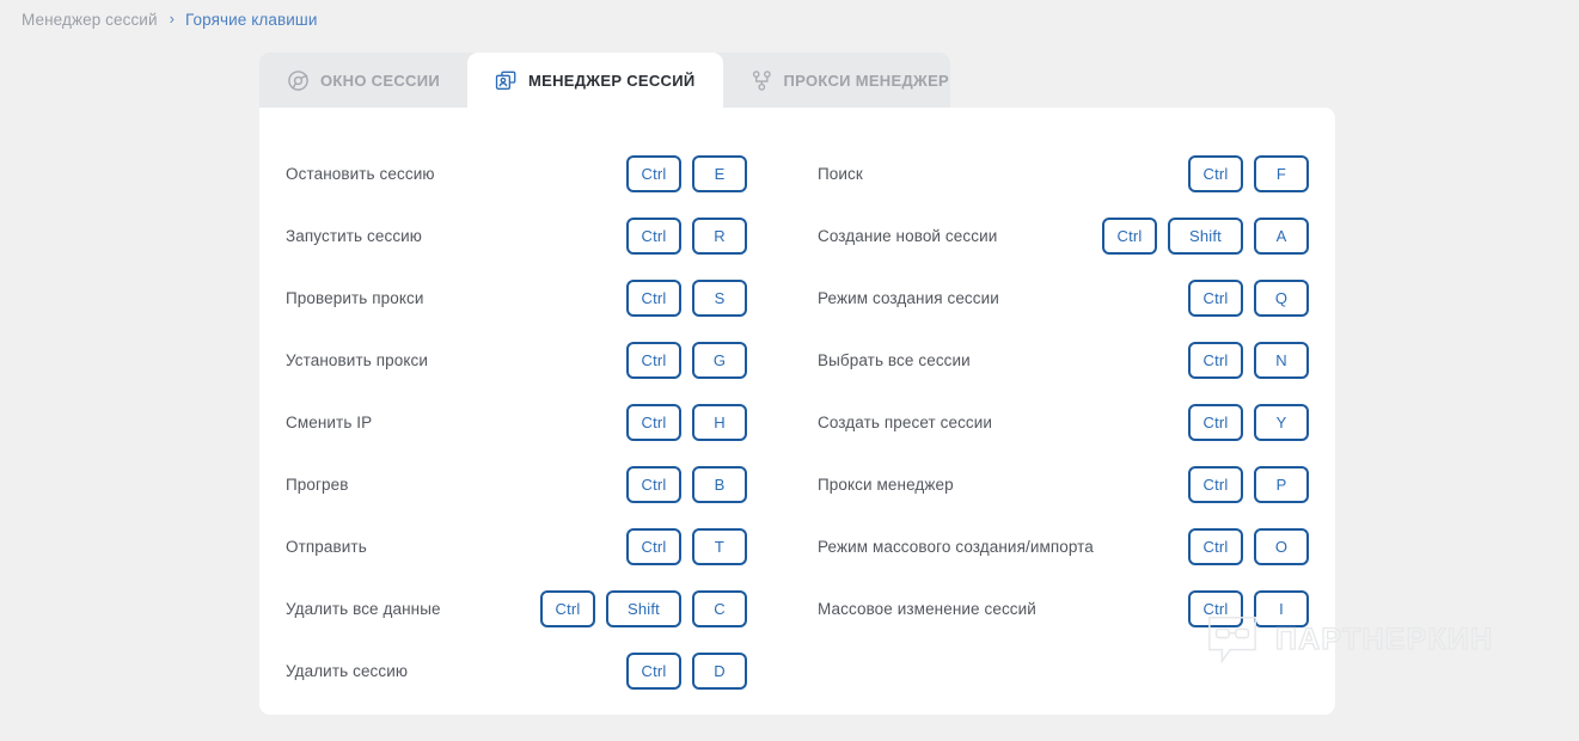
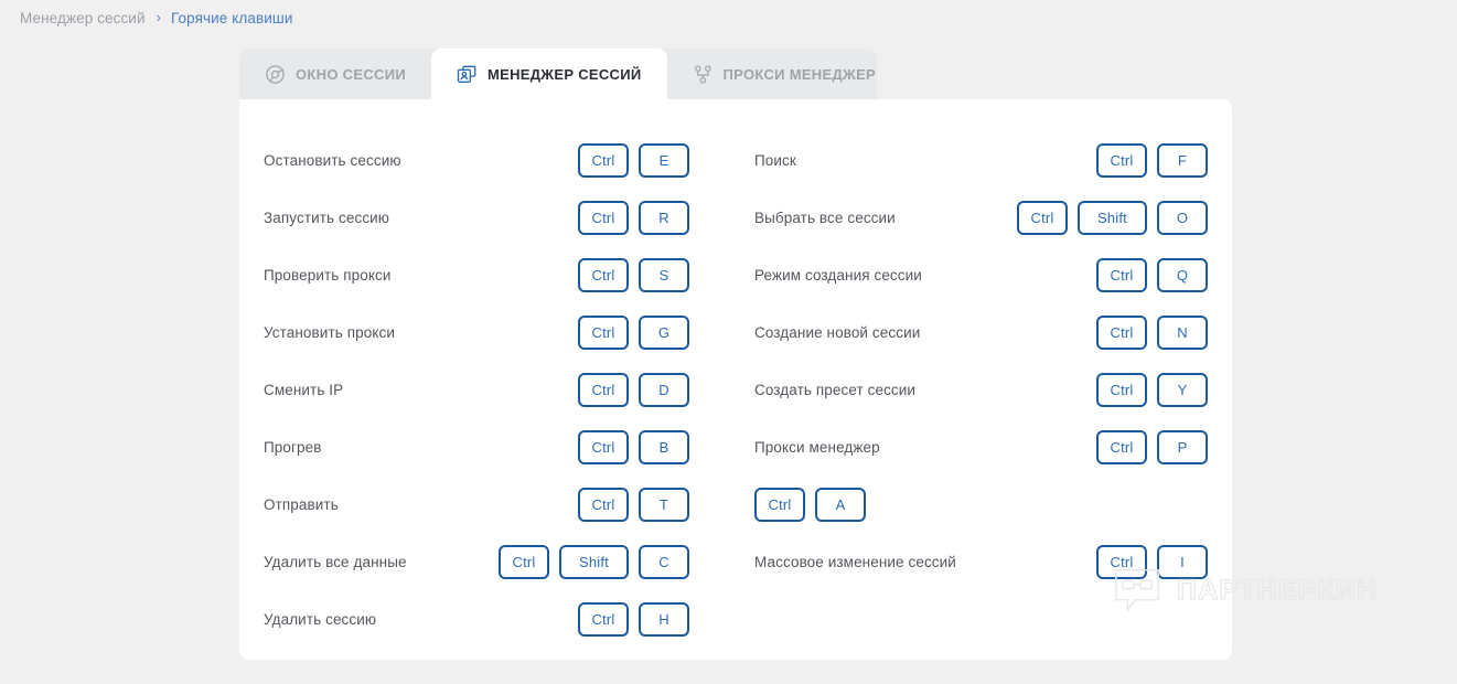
  Менеджер сессий
  ›
  Горячие клавиши
  ОКНО СЕССИИ
  МЕНЕДЖЕР СЕССИЙ
  ПРОКСИ МЕНЕДЖЕР
  Остановить сессию
  Ctrl
  E
  Запустить сессию
  Ctrl
  R
  Проверить прокси
  Ctrl
  S
  Установить прокси
  Ctrl
  G
  Сменить IP
  Ctrl
- H
+ D
  Прогрев
  Ctrl
  B
  Отправить
  Ctrl
  T
  Удалить все данные
  Ctrl
  Shift
  C
  Удалить сессию
  Ctrl
- D
+ H
  Поиск
  Ctrl
  F
- Создание новой сессии
+ Выбрать все сессии
  Ctrl
  Shift
- A
+ O
  Режим создания сессии
  Ctrl
  Q
- Выбрать все сессии
+ Создание новой сессии
  Ctrl
  N
  Создать пресет сессии
  Ctrl
  Y
  Прокси менеджер
  Ctrl
  P
- Режим массового создания/импорта
  Ctrl
- O
+ A
  Массовое изменение сессий
  Ctrl
  I
  ПАРТНЕРКИН
